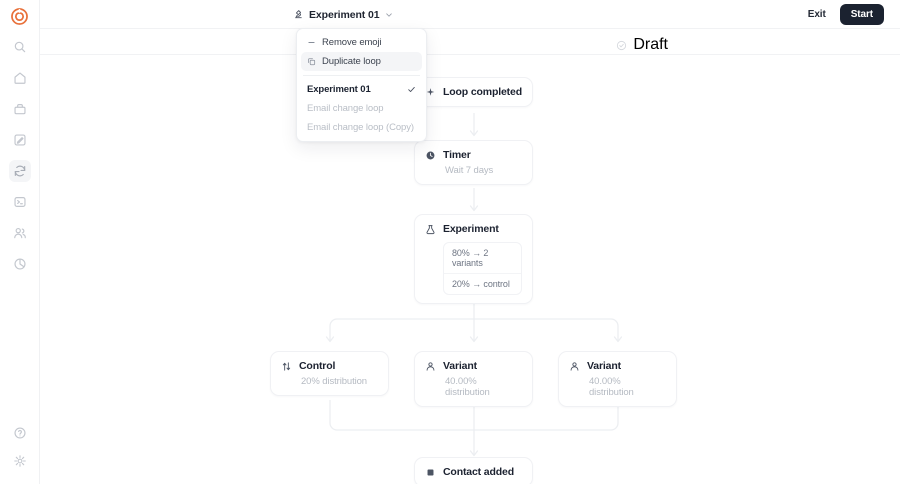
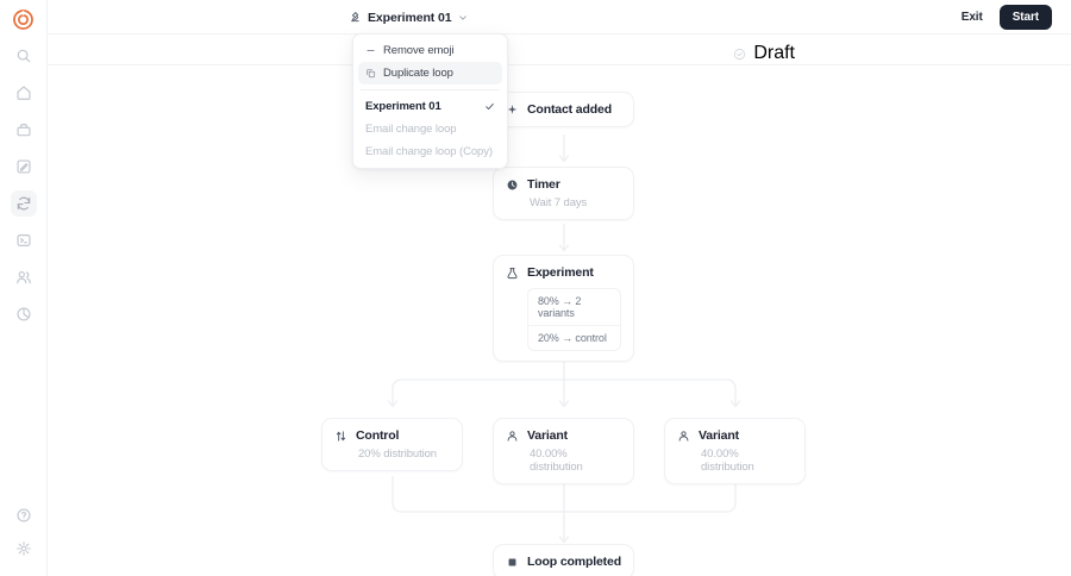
  Experiment 01
  Exit
  Start
  Draft
  Remove emoji
  Duplicate loop
  Experiment 01
  Email change loop
  Email change loop (Copy)
- Loop completed
+ Contact added
  Timer
  Wait 7 days
  Experiment
  80% → 2 variants
  20% → control
  Control
  20% distribution
  Variant
  40.00% distribution
  Variant
  40.00% distribution
- Contact added
+ Loop completed
